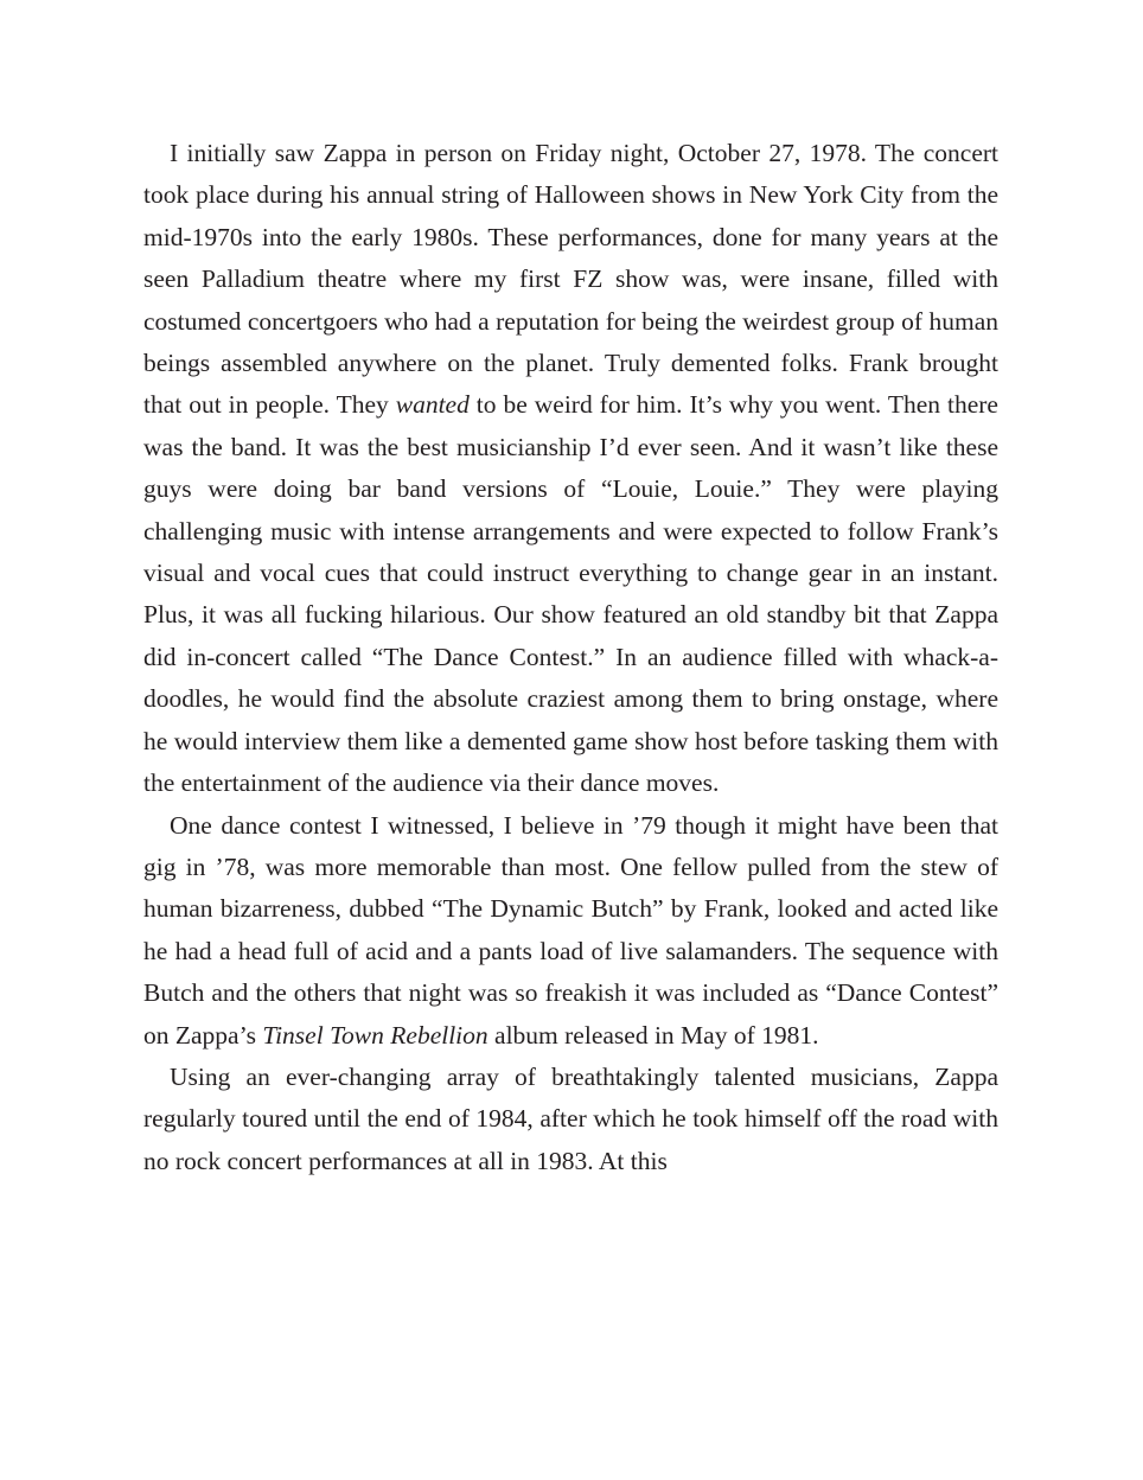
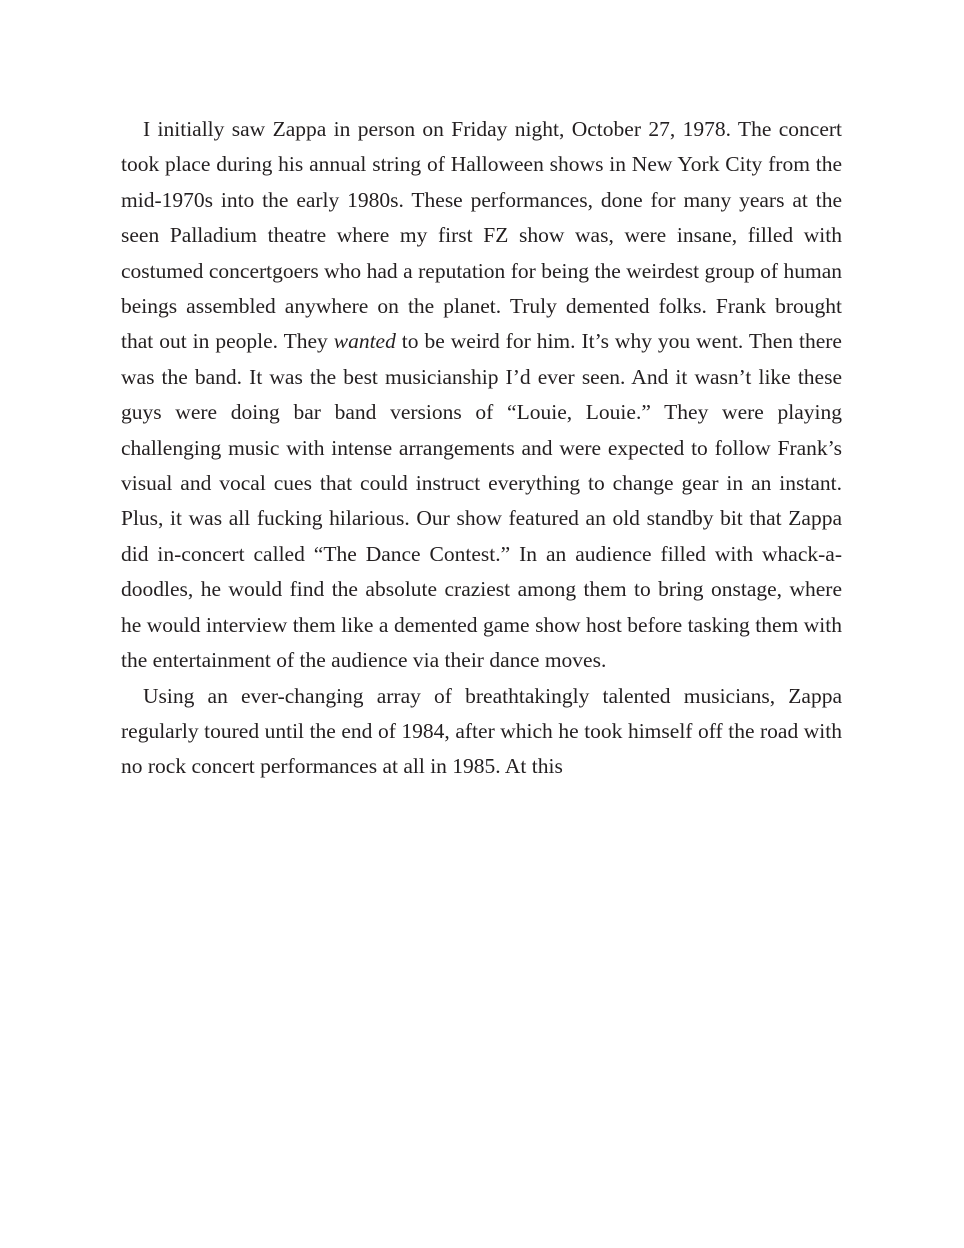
  I initially saw Zappa in person on Friday night, October 27, 1978. The concert took place during his annual string of Halloween shows in New York City from the mid-1970s into the early 1980s. These performances, done for many years at the seen Palladium theatre where my first FZ show was, were insane, filled with costumed concertgoers who had a reputation for being the weirdest group of human beings assembled anywhere on the planet. Truly demented folks. Frank brought that out in people. They wanted to be weird for him. It’s why you went. Then there was the band. It was the best musicianship I’d ever seen. And it wasn’t like these guys were doing bar band versions of “Louie, Louie.” They were playing challenging music with intense arrangements and were expected to follow Frank’s visual and vocal cues that could instruct everything to change gear in an instant. Plus, it was all fucking hilarious. Our show featured an old standby bit that Zappa did in-concert called “The Dance Contest.” In an audience filled with whack-a-doodles, he would find the absolute craziest among them to bring onstage, where he would interview them like a demented game show host before tasking them with the entertainment of the audience via their dance moves.
- One dance contest I witnessed, I believe in ’79 though it might have been that gig in ’78, was more memorable than most. One fellow pulled from the stew of human bizarreness, dubbed “The Dynamic Butch” by Frank, looked and acted like he had a head full of acid and a pants load of live salamanders. The sequence with Butch and the others that night was so freakish it was included as “Dance Contest” on Zappa’s Tinsel Town Rebellion album released in May of 1981.
- Using an ever-changing array of breathtakingly talented musicians, Zappa regularly toured until the end of 1984, after which he took himself off the road with no rock concert performances at all in 1983. At this
+ Using an ever-changing array of breathtakingly talented musicians, Zappa regularly toured until the end of 1984, after which he took himself off the road with no rock concert performances at all in 1985. At this
